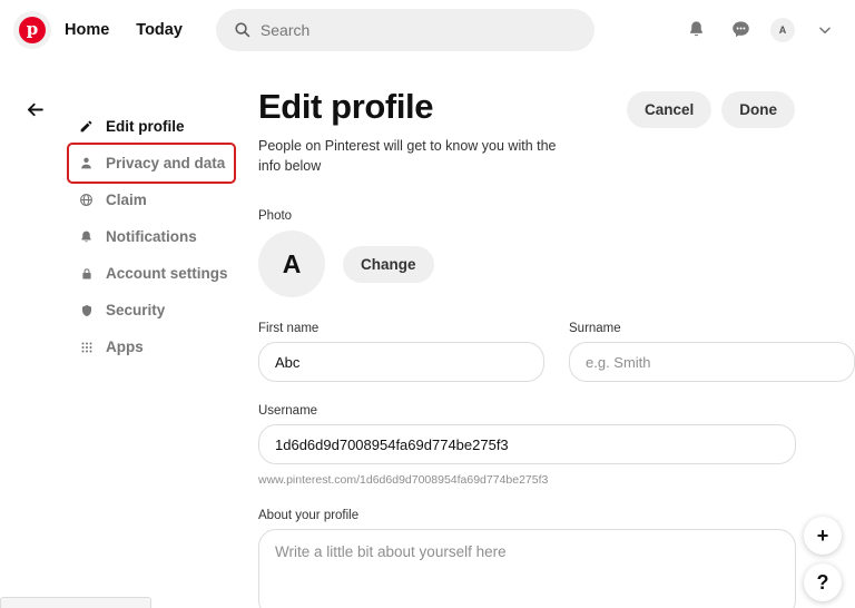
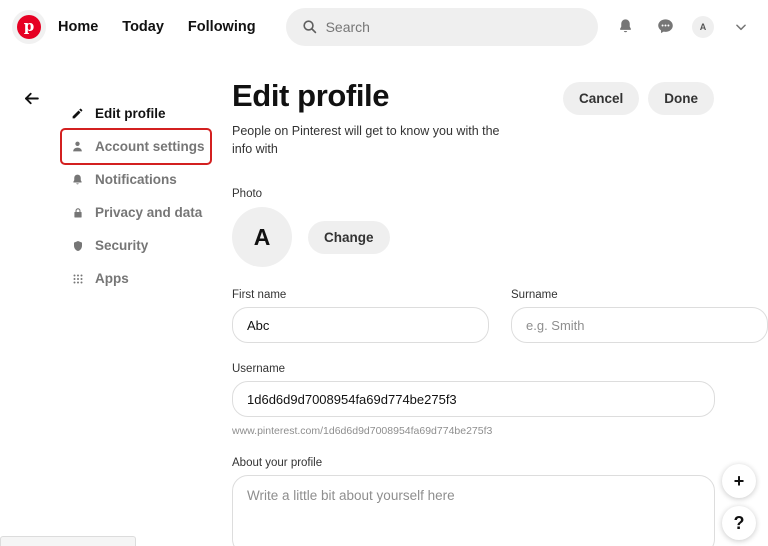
  p
  Home
  Today
+ Following
  Search
  A
  Edit profile
- Privacy and data
+ Account settings
- Claim
  Notifications
- Account settings
+ Privacy and data
  Security
  Apps
  Edit profile
- People on Pinterest will get to know you with the info below
+ People on Pinterest will get to know you with the info with
  Cancel
  Done
  Photo
  A
  Change
  First name
  Abc
  Surname
  e.g. Smith
  Username
  1d6d6d9d7008954fa69d774be275f3
  www.pinterest.com/1d6d6d9d7008954fa69d774be275f3
  About your profile
  Write a little bit about yourself here
  +
  ?
